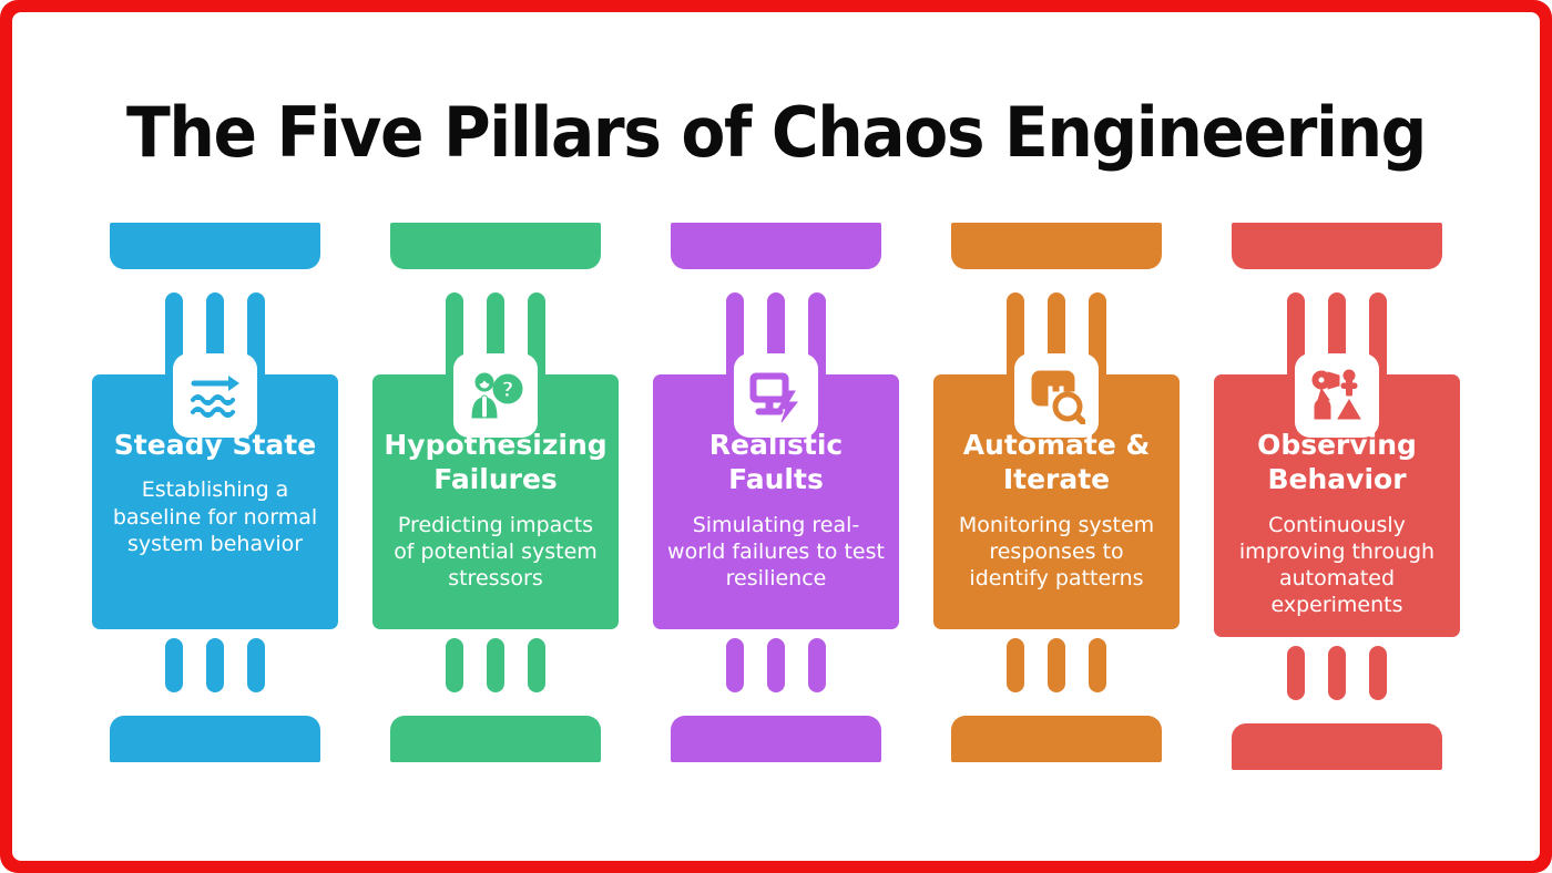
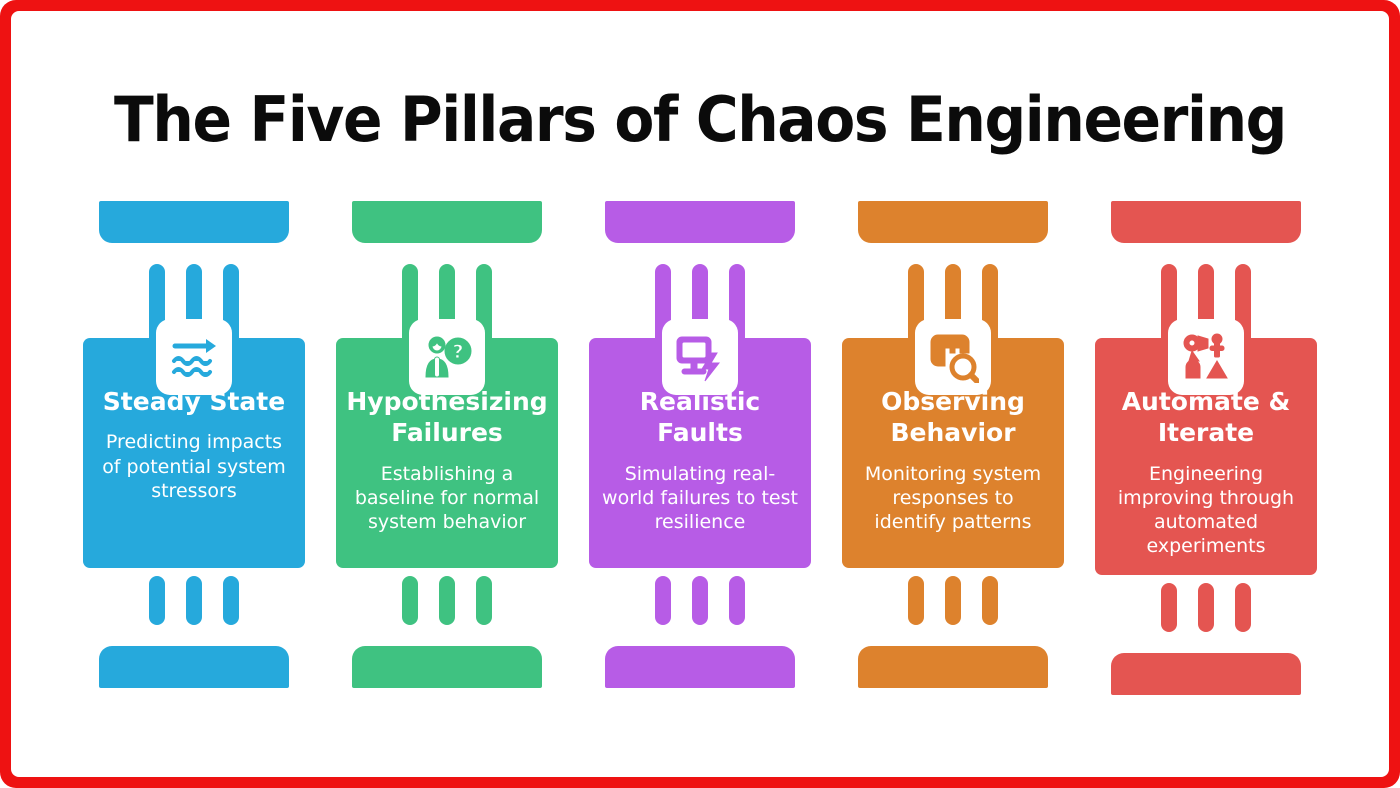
  The Five Pillars of Chaos Engineering
  Steady State
- Establishing a baseline for normal system behavior
+ Predicting impacts of potential system stressors
  ?
  Hypothesizing Failures
- Predicting impacts of potential system stressors
+ Establishing a baseline for normal system behavior
  Realistic Faults
  Simulating real-world failures to test resilience
- Automate & Iterate
+ Observing Behavior
  Monitoring system responses to identify patterns
- Observing Behavior
+ Automate & Iterate
- Continuously improving through automated experiments
+ Engineering improving through automated experiments
